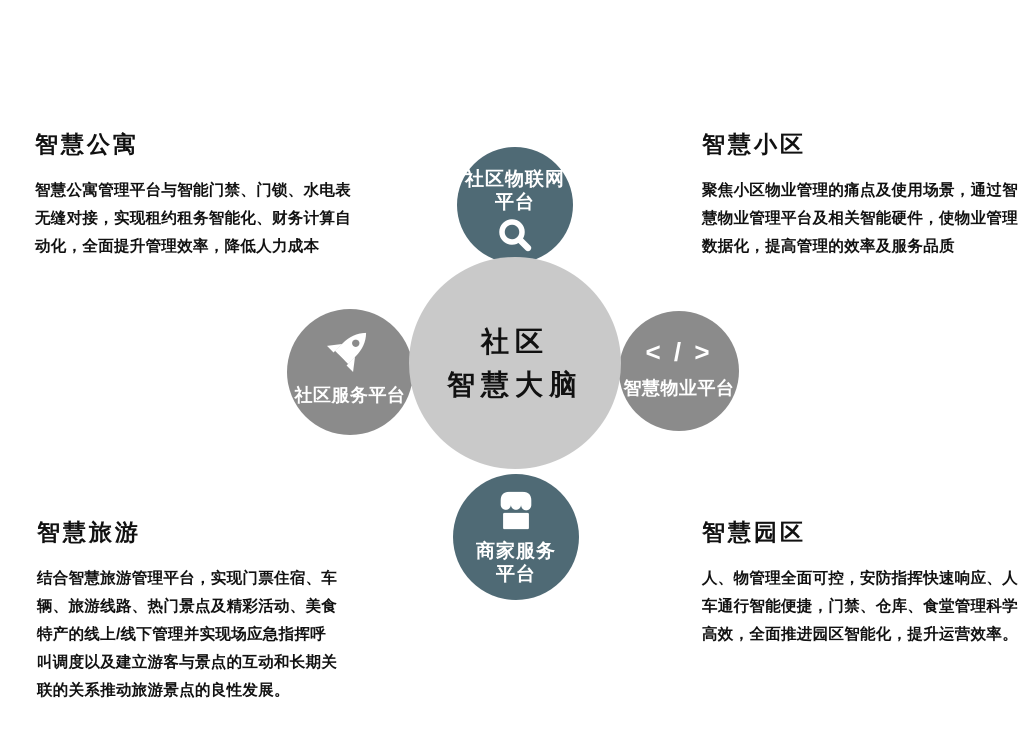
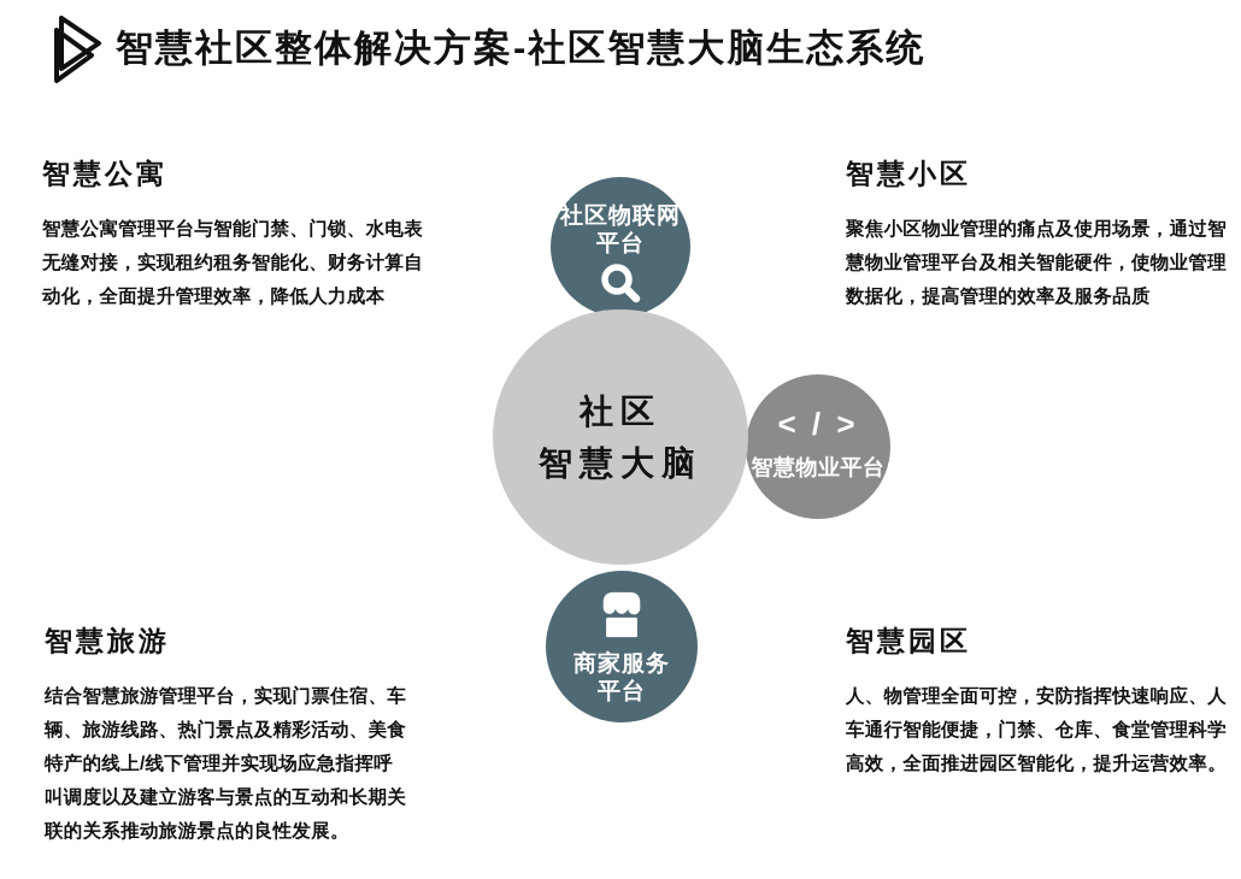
+ 智慧社区整体解决方案-社区智慧大脑生态系统
  智慧公寓
  智慧公寓管理平台与智能门禁、门锁、水电表无缝对接，实现租约租务智能化、财务计算自动化，全面提升管理效率，降低人力成本
  智慧小区
  聚焦小区物业管理的痛点及使用场景，通过智慧物业管理平台及相关智能硬件，使物业管理数据化，提高管理的效率及服务品质
  智慧旅游
  结合智慧旅游管理平台，实现门票住宿、车辆、旅游线路、热门景点及精彩活动、美食特产的线上/线下管理并实现场应急指挥呼叫调度以及建立游客与景点的互动和长期关联的关系推动旅游景点的良性发展。
  智慧园区
  人、物管理全面可控，安防指挥快速响应、人车通行智能便捷，门禁、仓库、食堂管理科学高效，全面推进园区智能化，提升运营效率。
  社区物联网
  平台
- 社区服务平台
  < / >
  智慧物业平台
  商家服务
  平台
  社区
  智慧大脑
